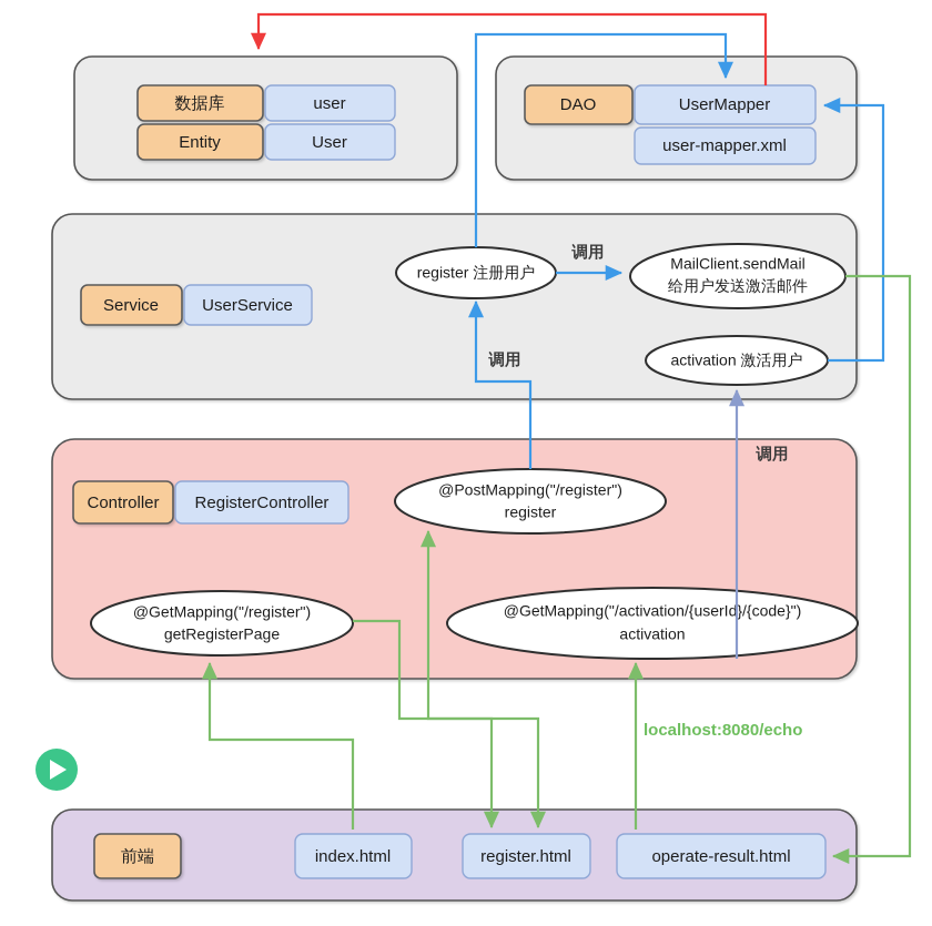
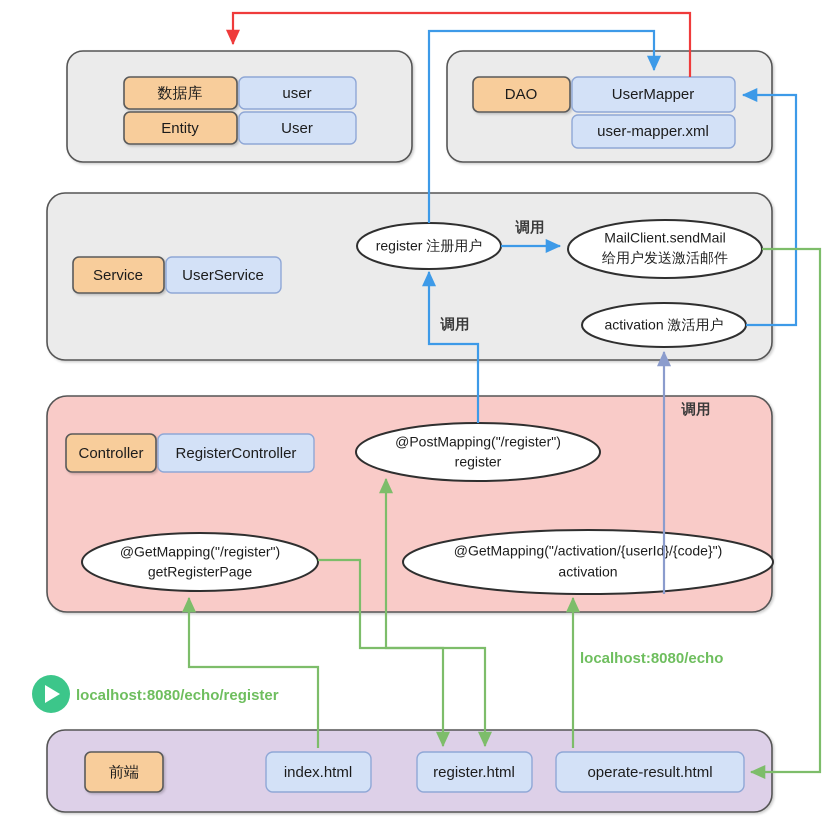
  数据库
  Entity
  user
  User
  DAO
  UserMapper
  user-mapper.xml
  Service
  UserService
  register 注册用户
  MailClient.sendMail
  给用户发送激活邮件
  activation 激活用户
  Controller
  RegisterController
  @PostMapping("/register")
  register
  @GetMapping("/register")
  getRegisterPage
  @GetMapping("/activation/{userId}/{code}")
  activation
  前端
  index.html
  register.html
  operate-result.html
  调用
  调用
  调用
+ localhost:8080/echo/register
  localhost:8080/echo
